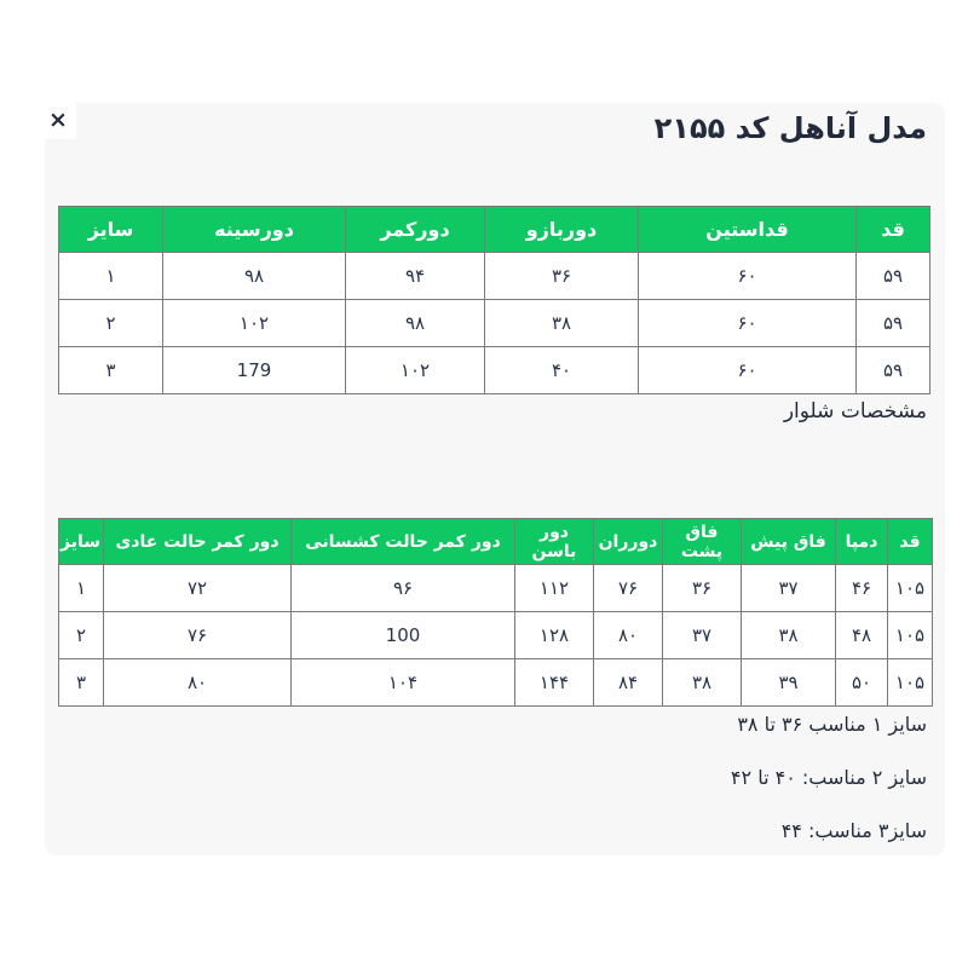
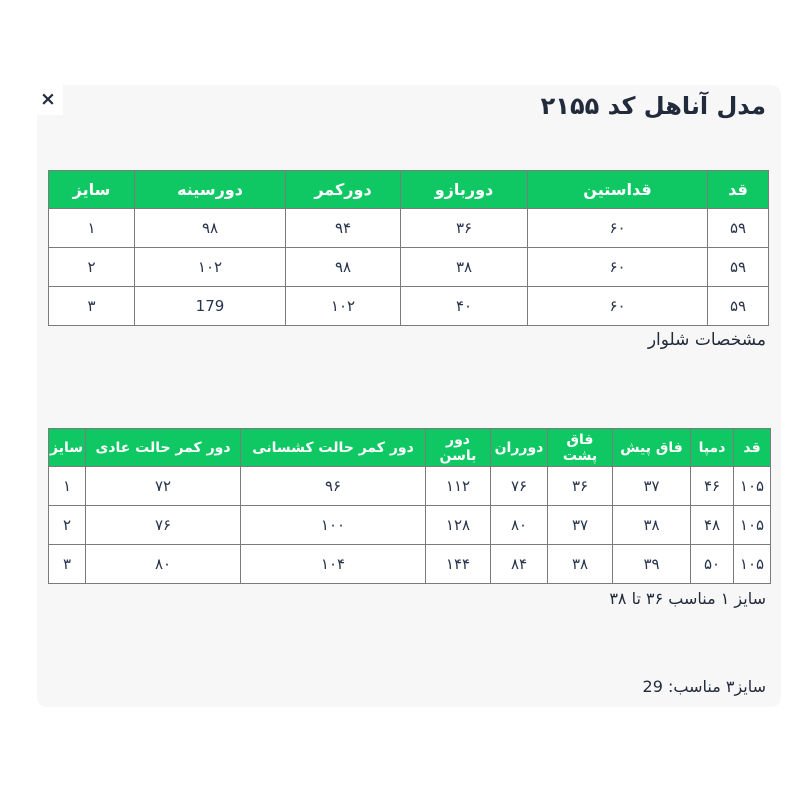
  ×
  مدل آناهل کد ۲۱۵۵
  قد	قداستین	دوربازو	دورکمر	دورسینه	سایز
  ۵۹	۶۰	۳۶	۹۴	۹۸	۱
  ۵۹	۶۰	۳۸	۹۸	۱۰۲	۲
  ۵۹	۶۰	۴۰	۱۰۲	179	۳
  مشخصات شلوار
  قد	دمپا	فاق پیش	فاق پشت	دورران	دور باسن	دور کمر حالت کشسانی	دور کمر حالت عادی	سایز
  ۱۰۵	۴۶	۳۷	۳۶	۷۶	۱۱۲	۹۶	۷۲	۱
- ۱۰۵	۴۸	۳۸	۳۷	۸۰	۱۲۸	100	۷۶	۲
+ ۱۰۵	۴۸	۳۸	۳۷	۸۰	۱۲۸	۱۰۰	۷۶	۲
  ۱۰۵	۵۰	۳۹	۳۸	۸۴	۱۴۴	۱۰۴	۸۰	۳
  سایز ۱ مناسب ۳۶ تا ۳۸
- سایز ۲ مناسب: ۴۰ تا ۴۲
- سایز۳ مناسب: ۴۴
+ سایز۳ مناسب: 29
